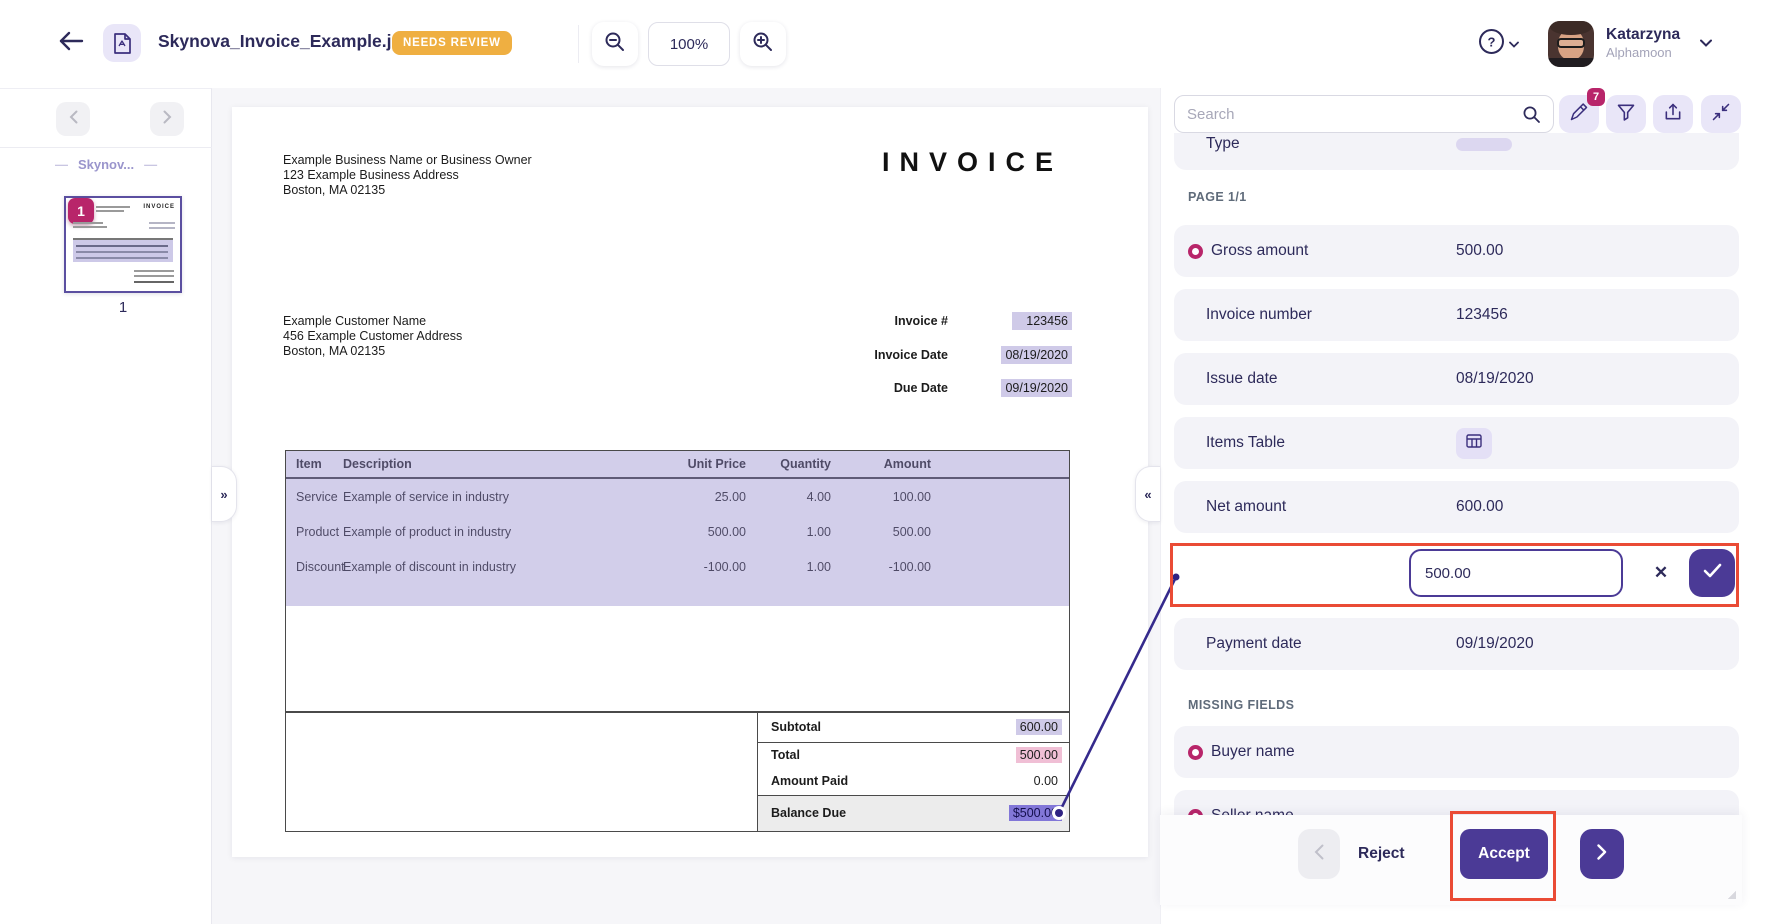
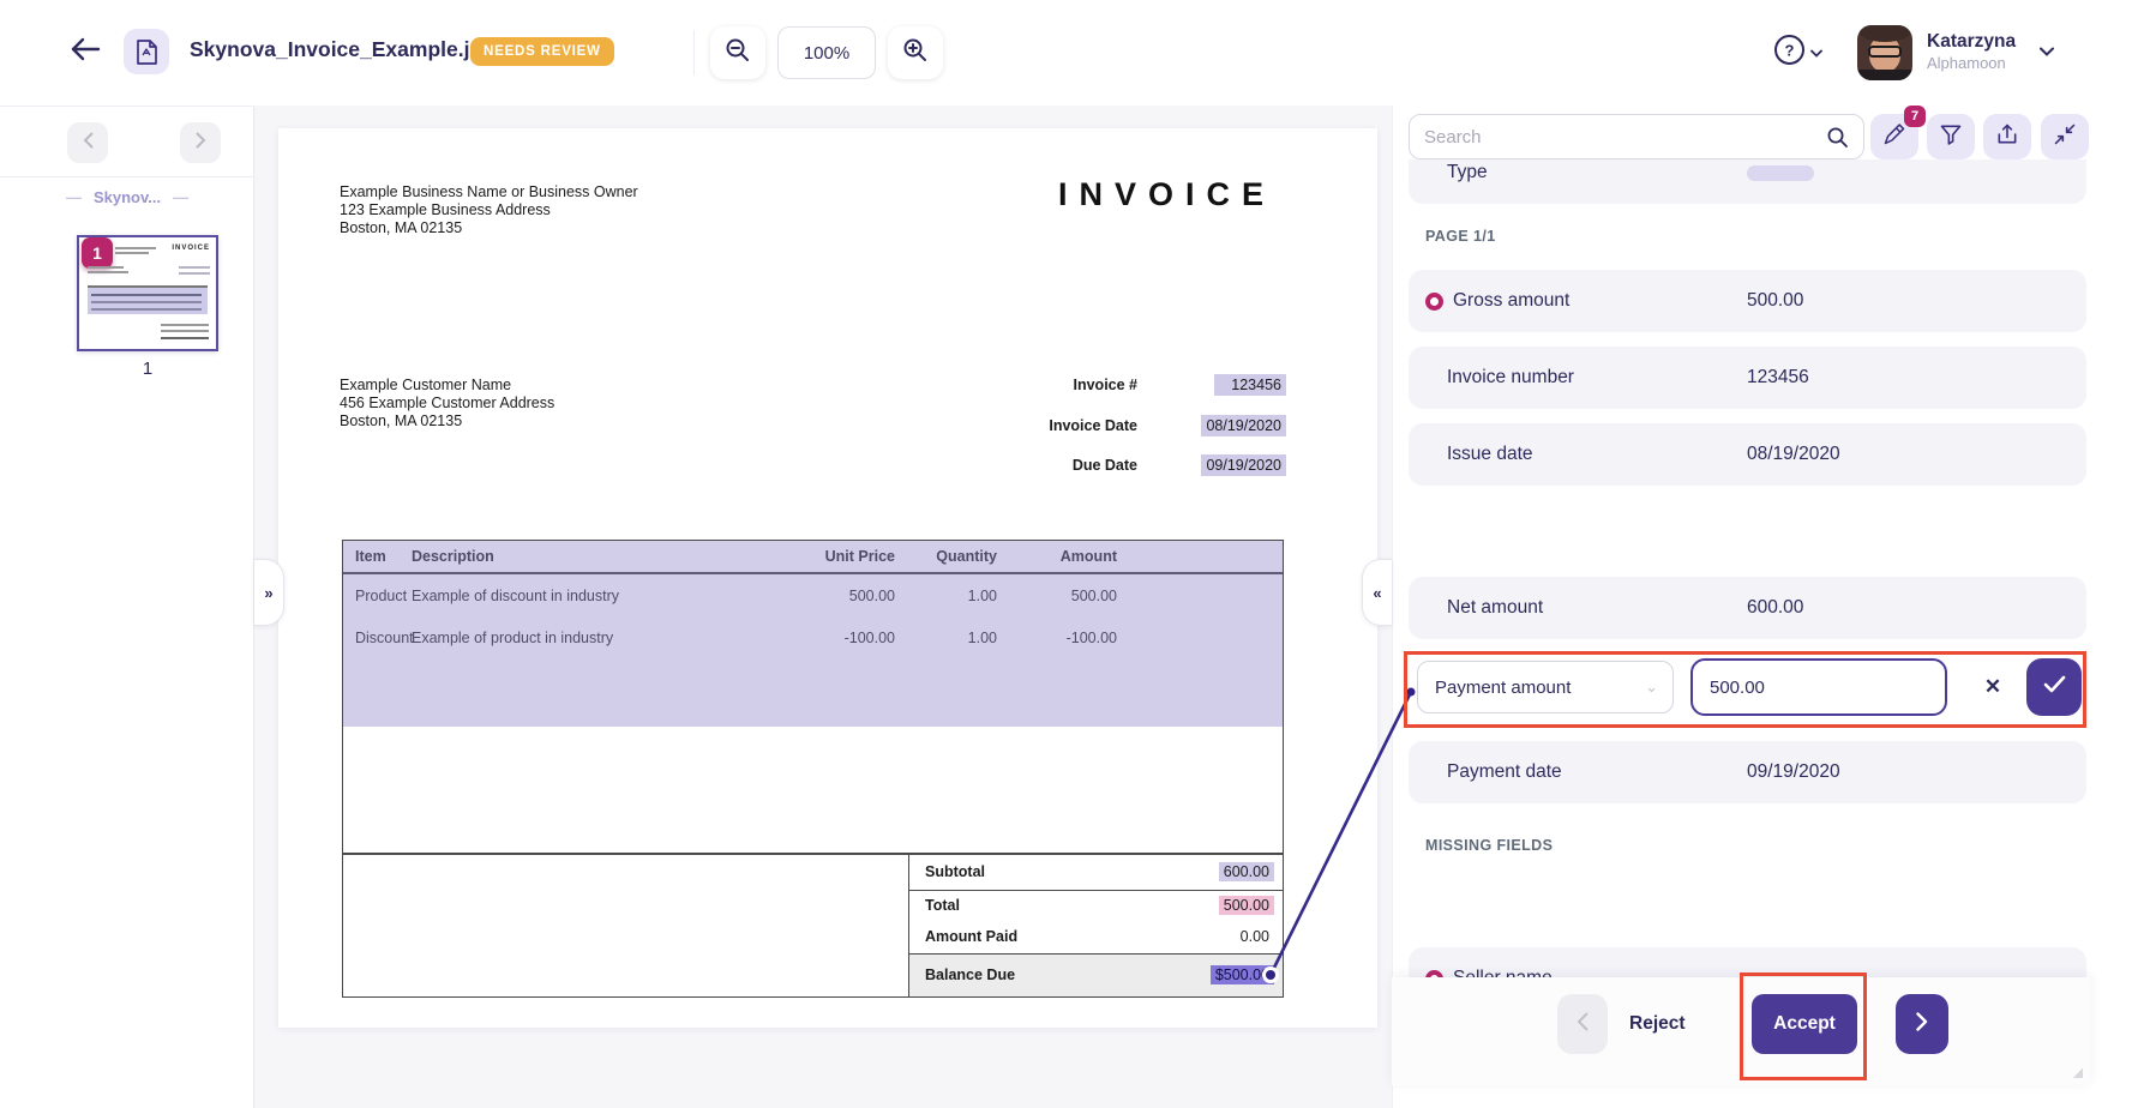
  Skynova_Invoice_Example.j
  NEEDS REVIEW
  100%
  ?
  Katarzyna
  Alphamoon
  — Skynov... —
  1
  1
  Example Business Name or Business Owner
  123 Example Business Address
  Boston, MA 02135
  INVOICE
  Example Customer Name
  456 Example Customer Address
  Boston, MA 02135
  Invoice #
  123456
  Invoice Date
  08/19/2020
  Due Date
  09/19/2020
  Item
  Description
  Unit Price
  Quantity
  Amount
- Service
- Example of service in industry
- 25.00
- 4.00
- 100.00
  Product
- Example of product in industry
+ Example of discount in industry
  500.00
  1.00
  500.00
  Discount
- Example of discount in industry
+ Example of product in industry
  -100.00
  1.00
  -100.00
  Subtotal
  600.00
  Total
  500.00
  Amount Paid
  0.00
  Balance Due
  $500.0
  »
  «
  Search
  7
  Type
  PAGE 1/1
  Gross amount
  500.00
  Invoice number
  123456
  Issue date
  08/19/2020
- Items Table
  Net amount
  600.00
+ Payment amount
+ ⌄
  500.00
  ✕
  Payment date
  09/19/2020
  MISSING FIELDS
- Buyer name
  Reject
  Accept
